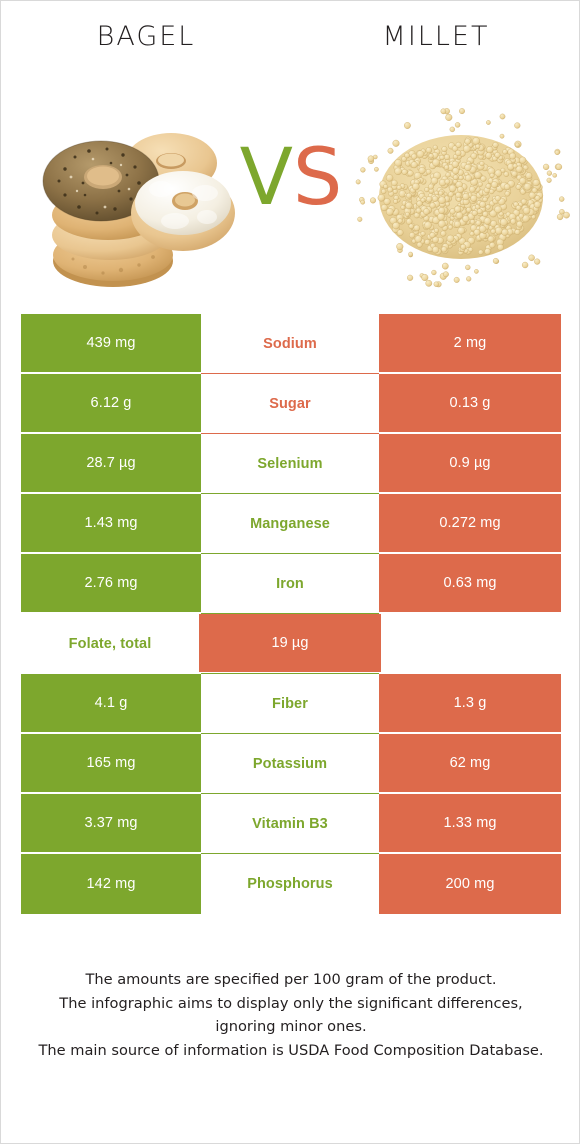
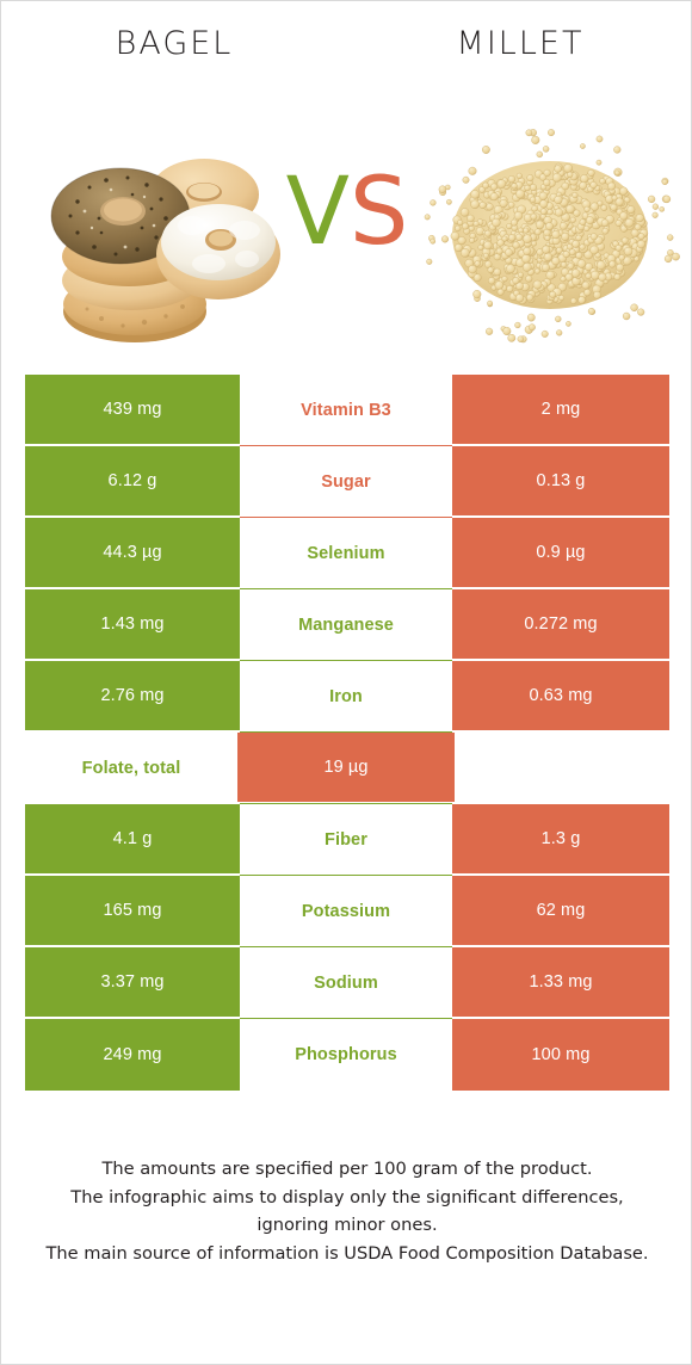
  BAGEL
  MILLET
  VS
  439 mg
- Sodium
+ Vitamin B3
  2 mg
  6.12 g
  Sugar
  0.13 g
- 28.7 µg
+ 44.3 µg
  Selenium
  0.9 µg
  1.43 mg
  Manganese
  0.272 mg
  2.76 mg
  Iron
  0.63 mg
  Folate, total
  19 µg
  4.1 g
  Fiber
  1.3 g
  165 mg
  Potassium
  62 mg
  3.37 mg
- Vitamin B3
+ Sodium
  1.33 mg
- 142 mg
+ 249 mg
  Phosphorus
- 200 mg
+ 100 mg
  The amounts are specified per 100 gram of the product.
  The infographic aims to display only the significant differences, ignoring minor ones.
  The main source of information is USDA Food Composition Database.
